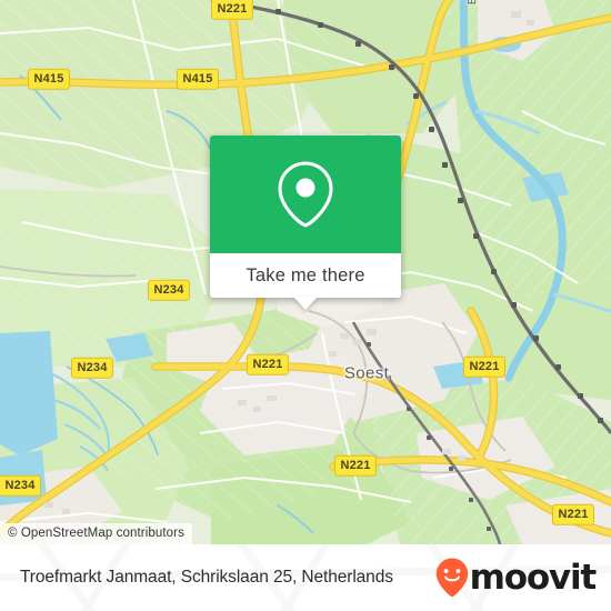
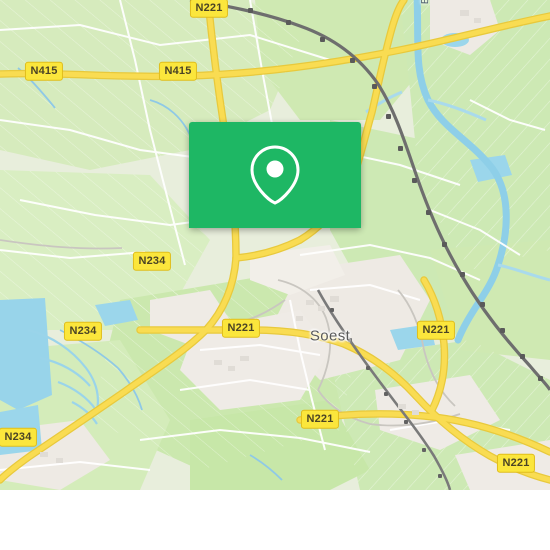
  Soest
  N221
  N415
  N415
  N234
  N234
  N221
  N221
  N234
  N221
  N221
- © OpenStreetMap contributors
- Take me there
- Troefmarkt Janmaat, Schrikslaan 25, Netherlands
- moovit
